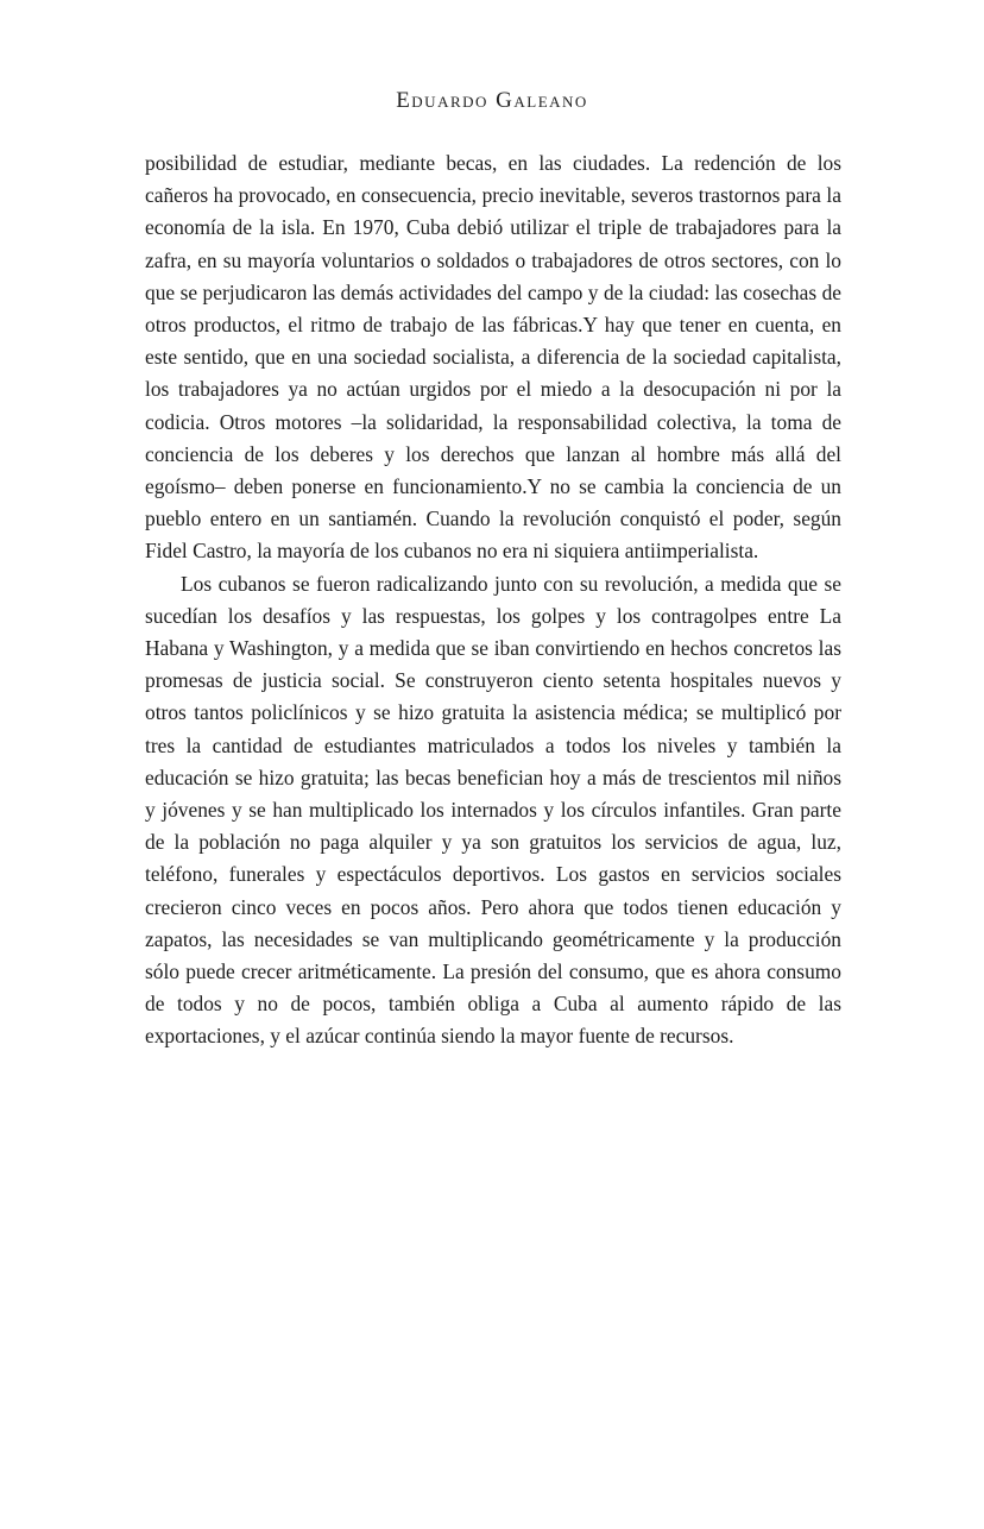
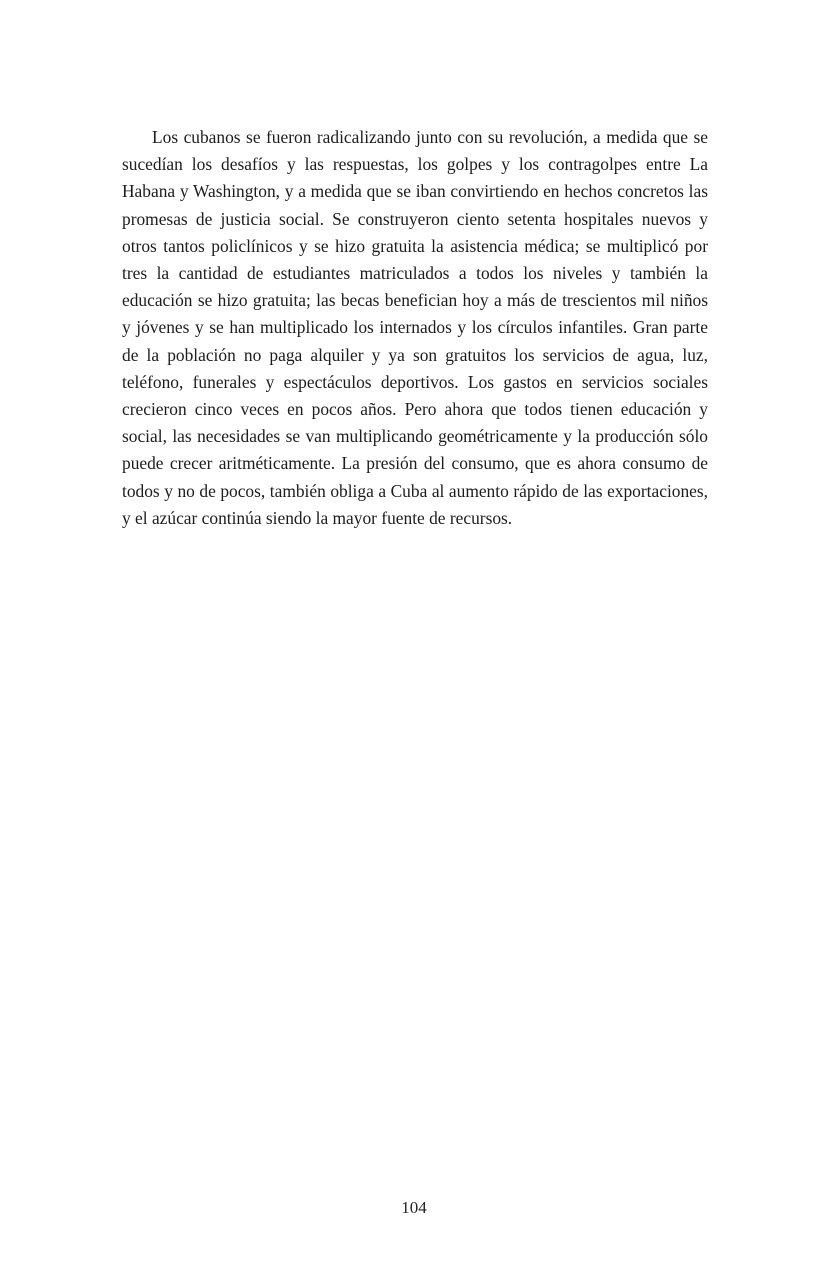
- Eduardo Galeano
- posibilidad de estudiar, mediante becas, en las ciudades. La redención de los cañeros ha provocado, en consecuencia, precio inevitable, severos trastornos para la economía de la isla. En 1970, Cuba debió utilizar el triple de trabajadores para la zafra, en su mayoría voluntarios o soldados o trabajadores de otros sectores, con lo que se perjudicaron las demás actividades del campo y de la ciudad: las cosechas de otros productos, el ritmo de trabajo de las fábricas.Y hay que tener en cuenta, en este sentido, que en una sociedad socialista, a diferencia de la sociedad capitalista, los trabajadores ya no actúan urgidos por el miedo a la desocupación ni por la codicia. Otros motores –la solidaridad, la responsabilidad colectiva, la toma de conciencia de los deberes y los derechos que lanzan al hombre más allá del egoísmo– deben ponerse en funcionamiento.Y no se cambia la conciencia de un pueblo entero en un santiamén. Cuando la revolución conquistó el poder, según Fidel Castro, la mayoría de los cubanos no era ni siquiera antiimperialista.
- Los cubanos se fueron radicalizando junto con su revolución, a medida que se sucedían los desafíos y las respuestas, los golpes y los contragolpes entre La Habana y Washington, y a medida que se iban convirtiendo en hechos concretos las promesas de justicia social. Se construyeron ciento setenta hospitales nuevos y otros tantos policlínicos y se hizo gratuita la asistencia médica; se multiplicó por tres la cantidad de estudiantes matriculados a todos los niveles y también la educación se hizo gratuita; las becas benefician hoy a más de trescientos mil niños y jóvenes y se han multiplicado los internados y los círculos infantiles. Gran parte de la población no paga alquiler y ya son gratuitos los servicios de agua, luz, teléfono, funerales y espectáculos deportivos. Los gastos en servicios sociales crecieron cinco veces en pocos años. Pero ahora que todos tienen educación y zapatos, las necesidades se van multiplicando geométricamente y la producción sólo puede crecer aritméticamente. La presión del consumo, que es ahora consumo de todos y no de pocos, también obliga a Cuba al aumento rápido de las exportaciones, y el azúcar continúa siendo la mayor fuente de recursos.
+ Los cubanos se fueron radicalizando junto con su revolución, a medida que se sucedían los desafíos y las respuestas, los golpes y los contragolpes entre La Habana y Washington, y a medida que se iban convirtiendo en hechos concretos las promesas de justicia social. Se construyeron ciento setenta hospitales nuevos y otros tantos policlínicos y se hizo gratuita la asistencia médica; se multiplicó por tres la cantidad de estudiantes matriculados a todos los niveles y también la educación se hizo gratuita; las becas benefician hoy a más de trescientos mil niños y jóvenes y se han multiplicado los internados y los círculos infantiles. Gran parte de la población no paga alquiler y ya son gratuitos los servicios de agua, luz, teléfono, funerales y espectáculos deportivos. Los gastos en servicios sociales crecieron cinco veces en pocos años. Pero ahora que todos tienen educación y social, las necesidades se van multiplicando geométricamente y la producción sólo puede crecer aritméticamente. La presión del consumo, que es ahora consumo de todos y no de pocos, también obliga a Cuba al aumento rápido de las exportaciones, y el azúcar continúa siendo la mayor fuente de recursos.
+ 104
